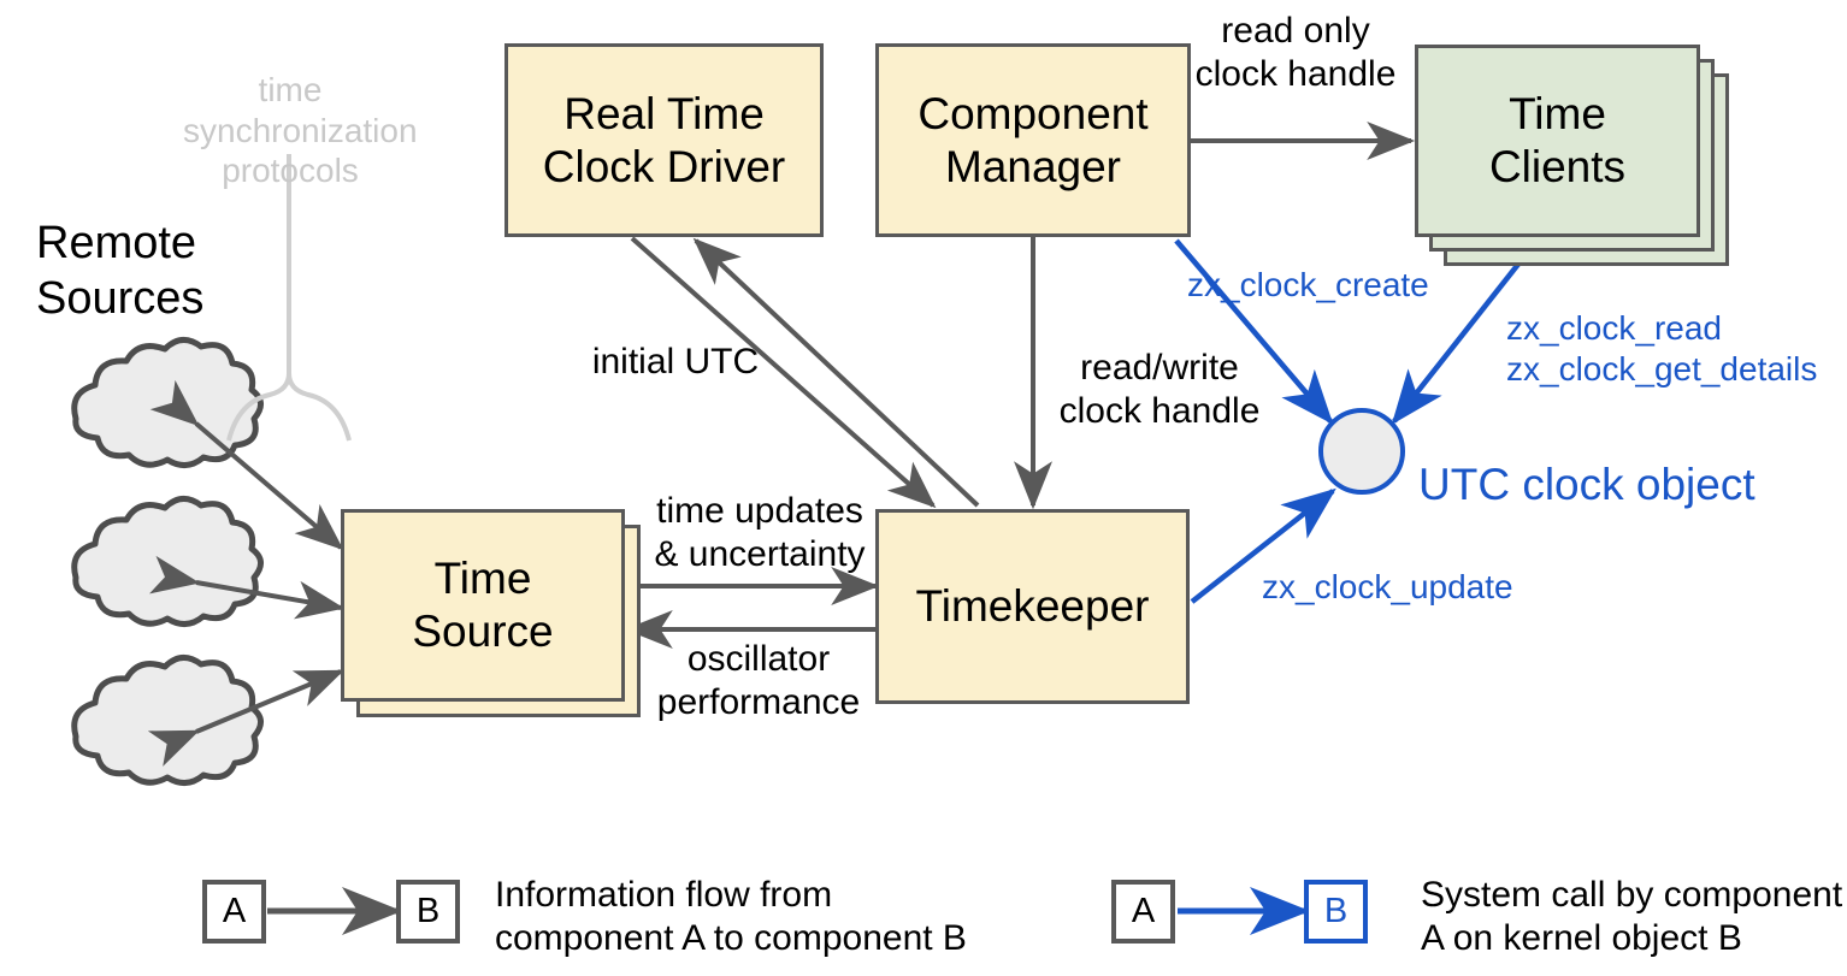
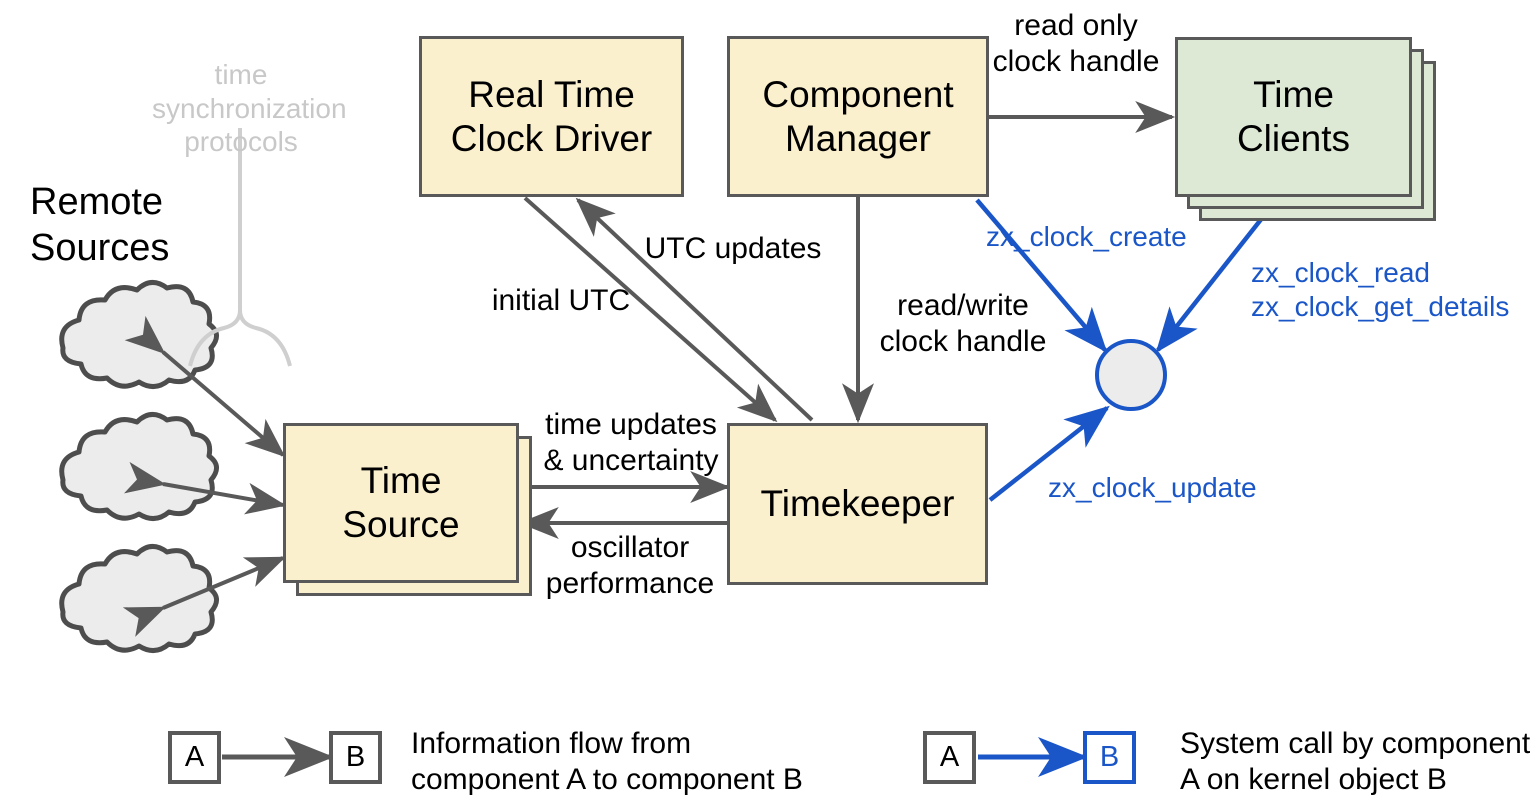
  time
  synchronization
  protocols
  Remote
  Sources
  Real Time
  Clock Driver
  Component
  Manager
  Time
  Clients
  Time
  Source
  Timekeeper
- UTC clock object
  read only
  clock handle
+ UTC updates
  initial UTC
  read/write
  clock handle
  time updates
  & uncertainty
  oscillator
  performance
  zx_clock_create
  zx_clock_read
  zx_clock_get_details
  zx_clock_update
  A
  B
  Information flow from
  component A to component B
  A
  B
  System call by component
  A on kernel object B
